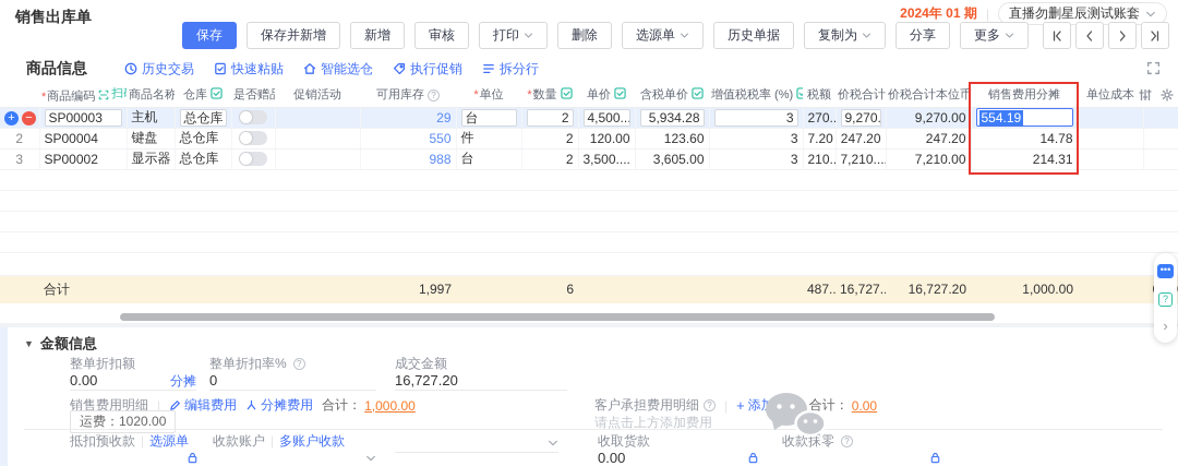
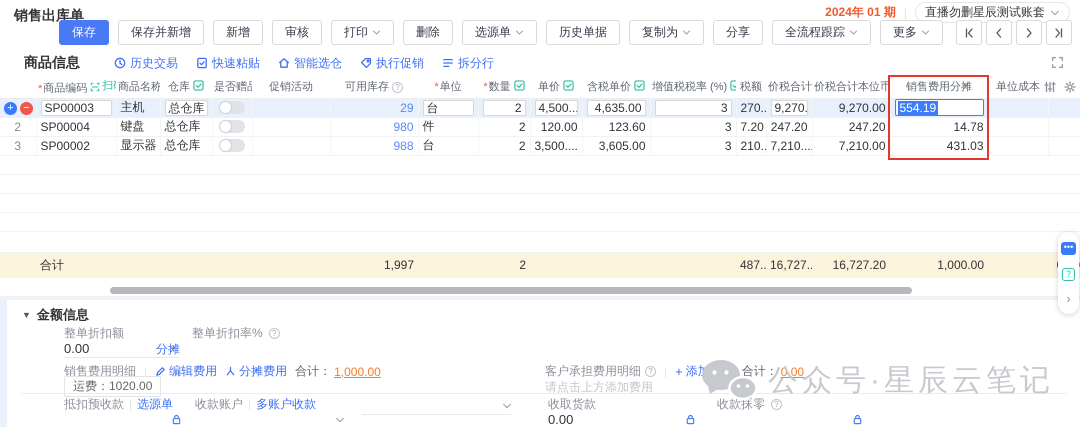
  销售出库单
  2024年 01 期
  |
  直播勿删星辰测试账套
  保存
  保存并新增
  新增
  审核
  打印
  删除
  选源单
  历史单据
  复制为
  分享
+ 全流程跟踪
  更多
  商品信息
  历史交易
  快速粘贴
  智能选仓
  执行促销
  拆分行
  	*商品编码 扫	商品名称	仓库	是否赠	促销活动	可用库存 ?	*单位	*数量	单价	含税单价	增值税税率 (%)	税额	价税合计	价税合计本位币	销售费用分摊	单位成本
- + −	SP00003	主机	总仓库			29	台	2	4,500...	5,934.28	3	270.	9,270.	9,270.00	554.19
+ + −	SP00003	主机	总仓库			29	台	2	4,500...	4,635.00	3	270.	9,270.	9,270.00	554.19
- 2	SP00004	键盘	总仓库			550	件	2	120.00	123.60	3	7.20	247.20	247.20	14.78
+ 2	SP00004	键盘	总仓库			980	件	2	120.00	123.60	3	7.20	247.20	247.20	14.78
- 3	SP00002	显示器	总仓库			988	台	2	3,500....	3,605.00	3	210..	7,210...	7,210.00	214.31
+ 3	SP00002	显示器	总仓库			988	台	2	3,500....	3,605.00	3	210..	7,210...	7,210.00	431.03
- 合计					1,997		6				487..	16,727..	16,727.20	1,000.00
+ 合计					1,997		2				487..	16,727..	16,727.20	1,000.00
  ▼
  金额信息
  整单折扣额
  0.00
  分摊
  整单折扣率%
  ?
- 0
- 成交金额
- 16,727.20
  销售费用明细
  |
  编辑费用
  分摊费用
  合计：
  1,000.00
  运费：1020.00
  客户承担费用明细
  ?
  |
  +
  合计：
  0.00
  请点击上方添加费用
  抵扣预收款
  |
  选源单
  收款账户
  |
  多账户收款
  收取货款
  0.00
  收款抹零
  ?
+ 公众号·星辰云笔记
  •••
  ?
  ›
